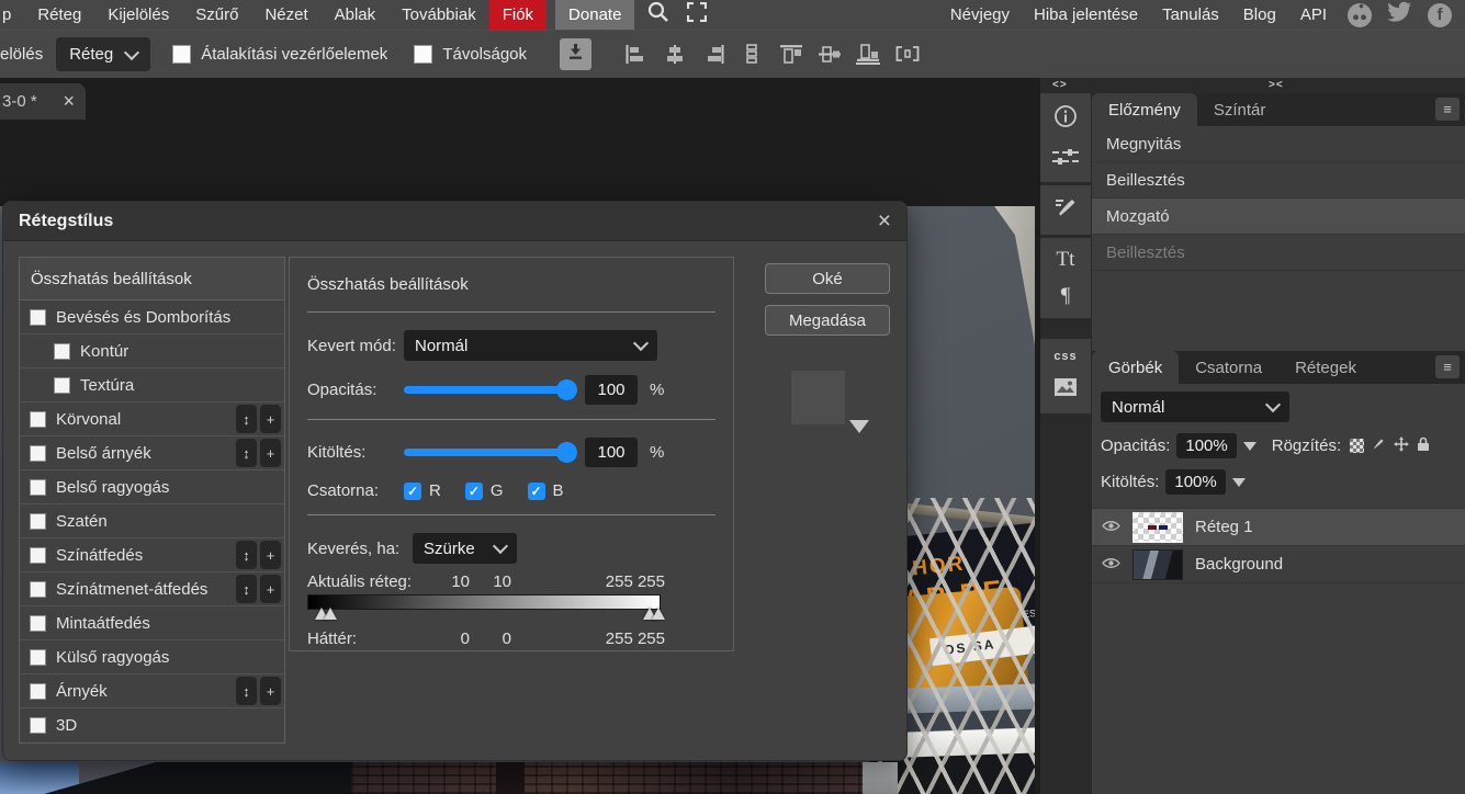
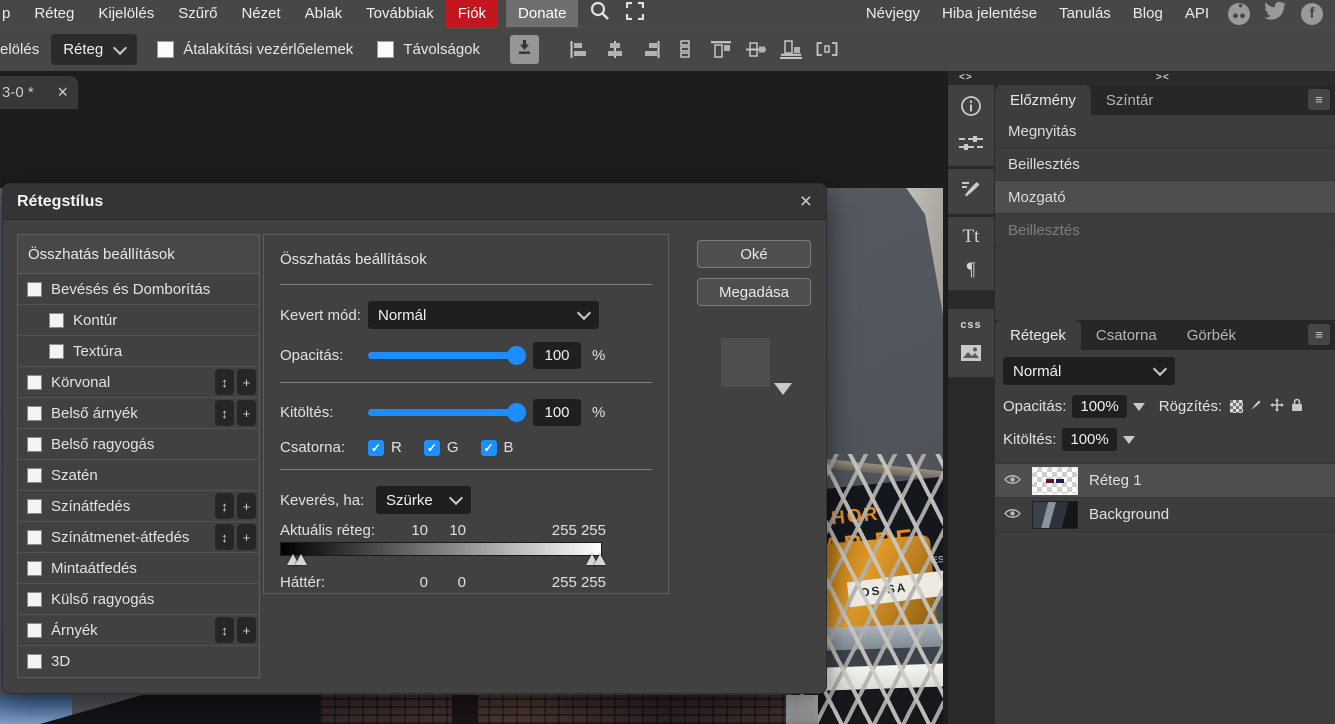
  p
  Réteg
  Kijelölés
  Szűrő
  Nézet
  Ablak
  Továbbiak
  Fiók
  Donate
  Névjegy
  Hiba jelentése
  Tanulás
  Blog
  API
  f
  elölés
  Réteg
  Átalakítási vezérlőelemek
  Távolságok
  3-0 *
  ×
  <>
  ><
  Tt
  ¶
  css
  Előzmény
  Színtár
  ≡
  Megnyitás
  Beillesztés
  Mozgató
  Beillesztés
- Görbék
+ Rétegek
  Csatorna
- Rétegek
+ Görbék
  ≡
  Normál
  Opacitás:
  100%
  Rögzítés:
  Kitöltés:
  100%
  Réteg 1
  Background
  Rétegstílus
  ×
  Összhatás beállítások
  Bevésés és Domborítás
  Kontúr
  Textúra
  Körvonal
  ↕
  +
  Belső árnyék
  ↕
  +
  Belső ragyogás
  Szatén
  Színátfedés
  ↕
  +
  Színátmenet-átfedés
  ↕
  +
  Mintaátfedés
  Külső ragyogás
  Árnyék
  ↕
  +
  3D
  Összhatás beállítások
  Kevert mód:
  Normál
  Opacitás:
  100
  %
  Kitöltés:
  100
  %
  Csatorna:
  ✓
  R
  ✓
  G
  ✓
  B
  Keverés, ha:
  Szürke
  Aktuális réteg:
  10
  10
  255 255
  Háttér:
  0
  0
  255 255
  Oké
  Megadása
